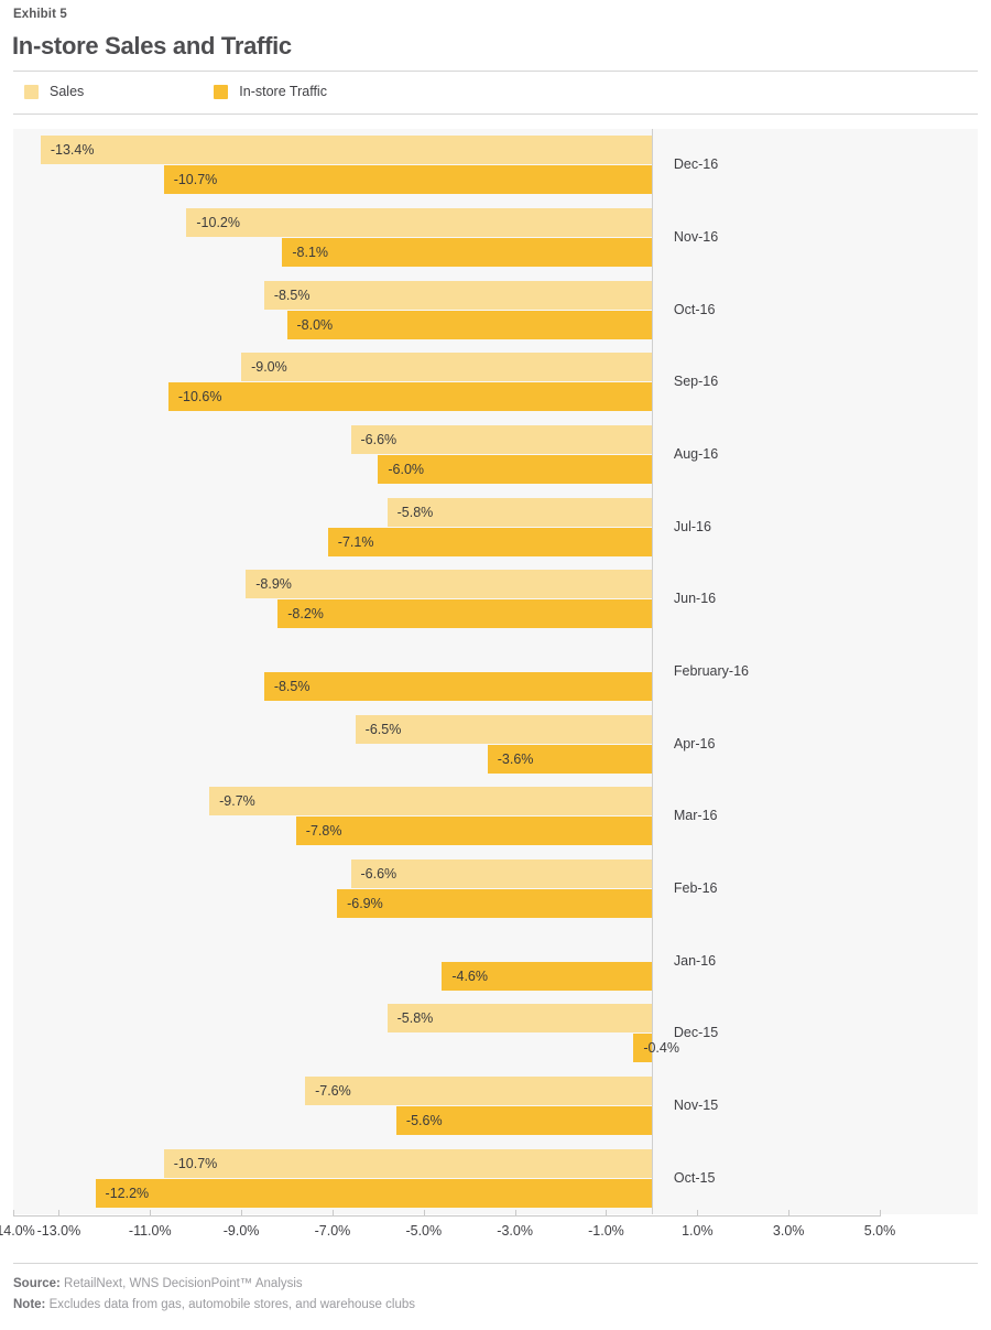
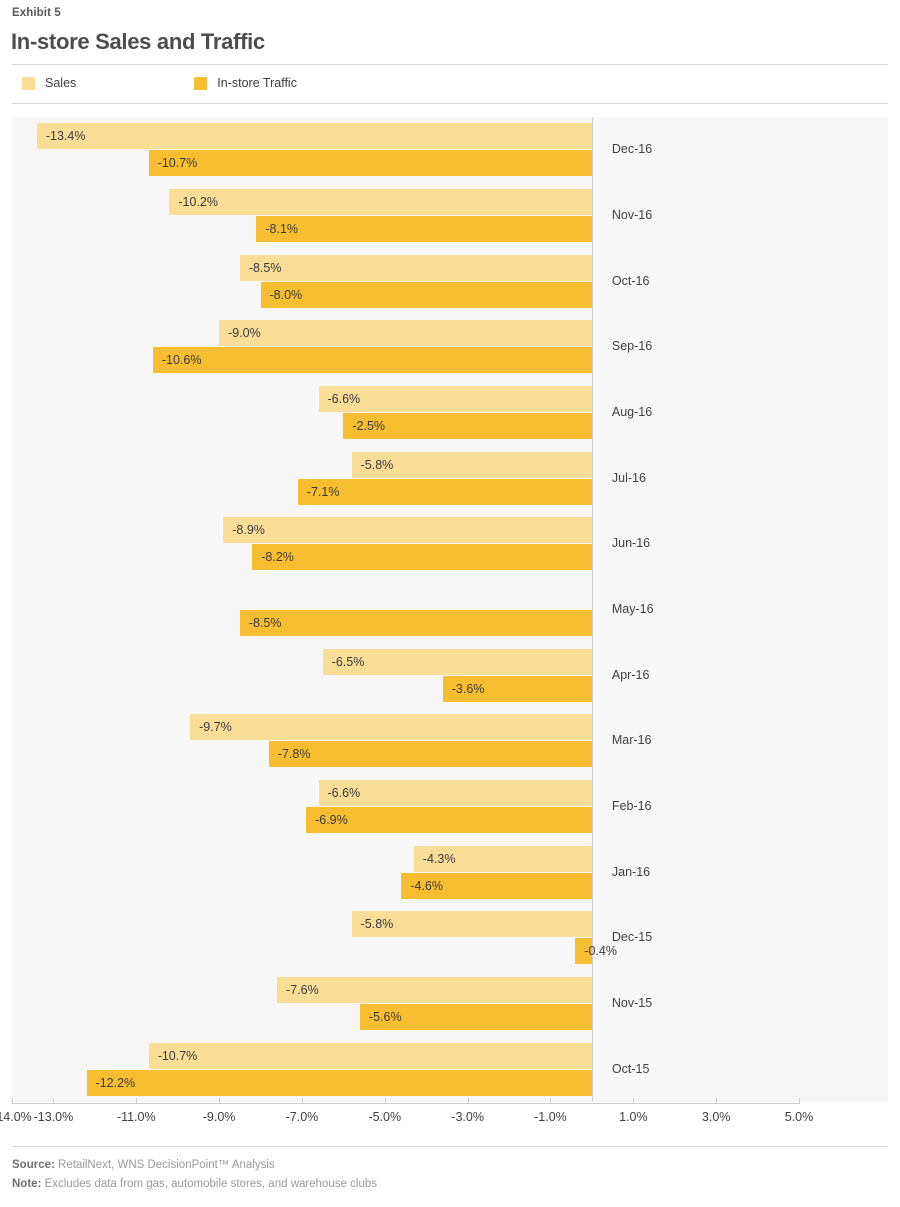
  Exhibit 5
  In-store Sales and Traffic
  Sales
  In-store Traffic
  -13.4%
  -10.7%
  Dec-16
  -10.2%
  -8.1%
  Nov-16
  -8.5%
  -8.0%
  Oct-16
  -9.0%
  -10.6%
  Sep-16
  -6.6%
- -6.0%
+ -2.5%
  Aug-16
  -5.8%
  -7.1%
  Jul-16
  -8.9%
  -8.2%
  Jun-16
  -8.5%
- February-16
+ May-16
  -6.5%
  -3.6%
  Apr-16
  -9.7%
  -7.8%
  Mar-16
  -6.6%
  -6.9%
  Feb-16
+ -4.3%
  -4.6%
  Jan-16
  -5.8%
  -0.4%
  Dec-15
  -7.6%
  -5.6%
  Nov-15
  -10.7%
  -12.2%
  Oct-15
  -13.0%
  -11.0%
  -9.0%
  -7.0%
  -5.0%
  -3.0%
  -1.0%
  1.0%
  3.0%
  5.0%
  Source: RetailNext, WNS DecisionPoint™ Analysis
  Note: Excludes data from gas, automobile stores, and warehouse clubs
